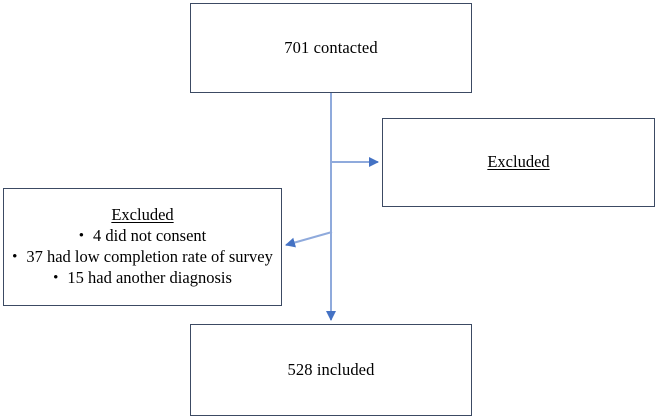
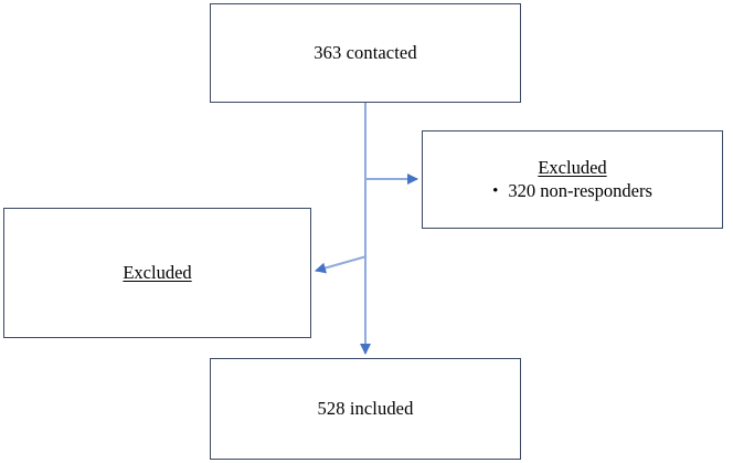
- 701 contacted
+ 363 contacted
  Excluded
+ • 320 non-responders
  Excluded
- • 4 did not consent
- • 37 had low completion rate of survey
- • 15 had another diagnosis
  528 included
